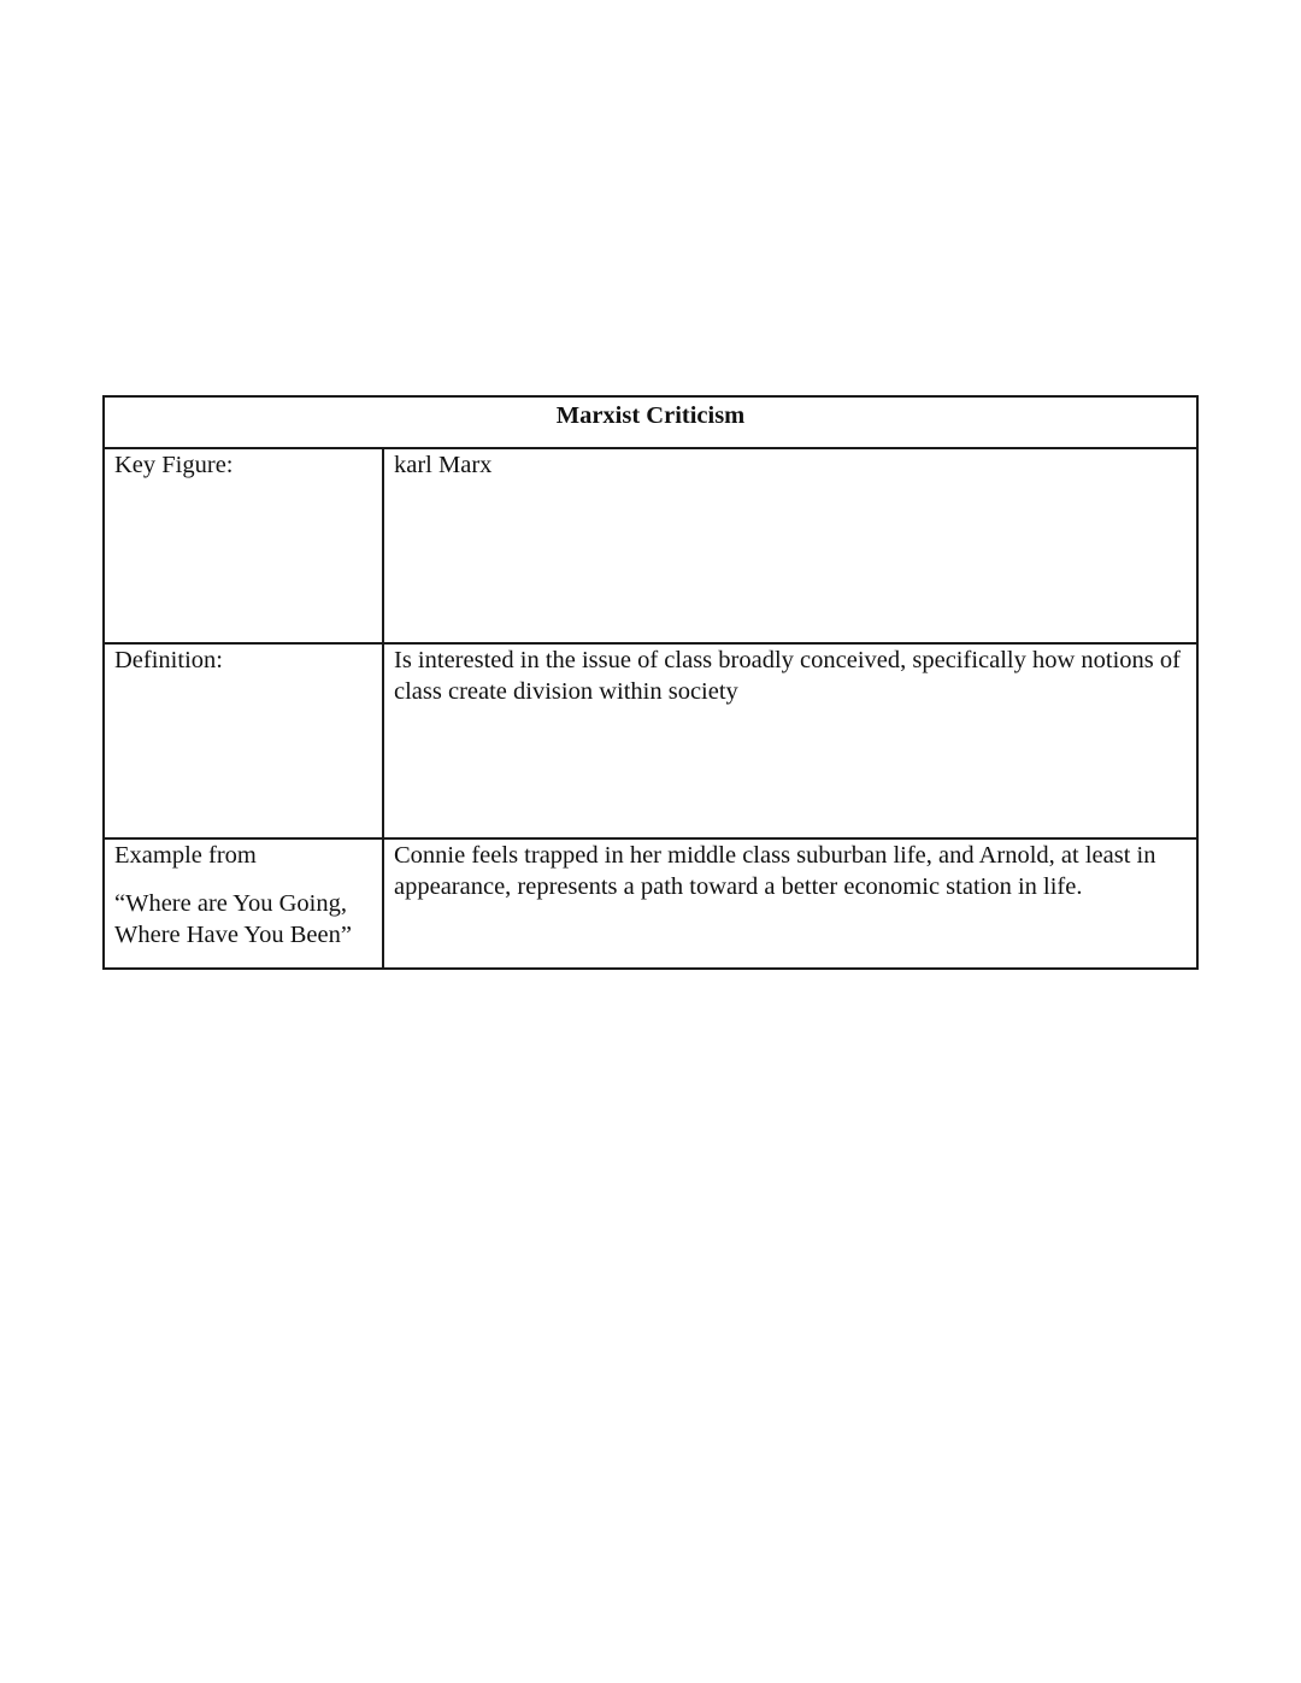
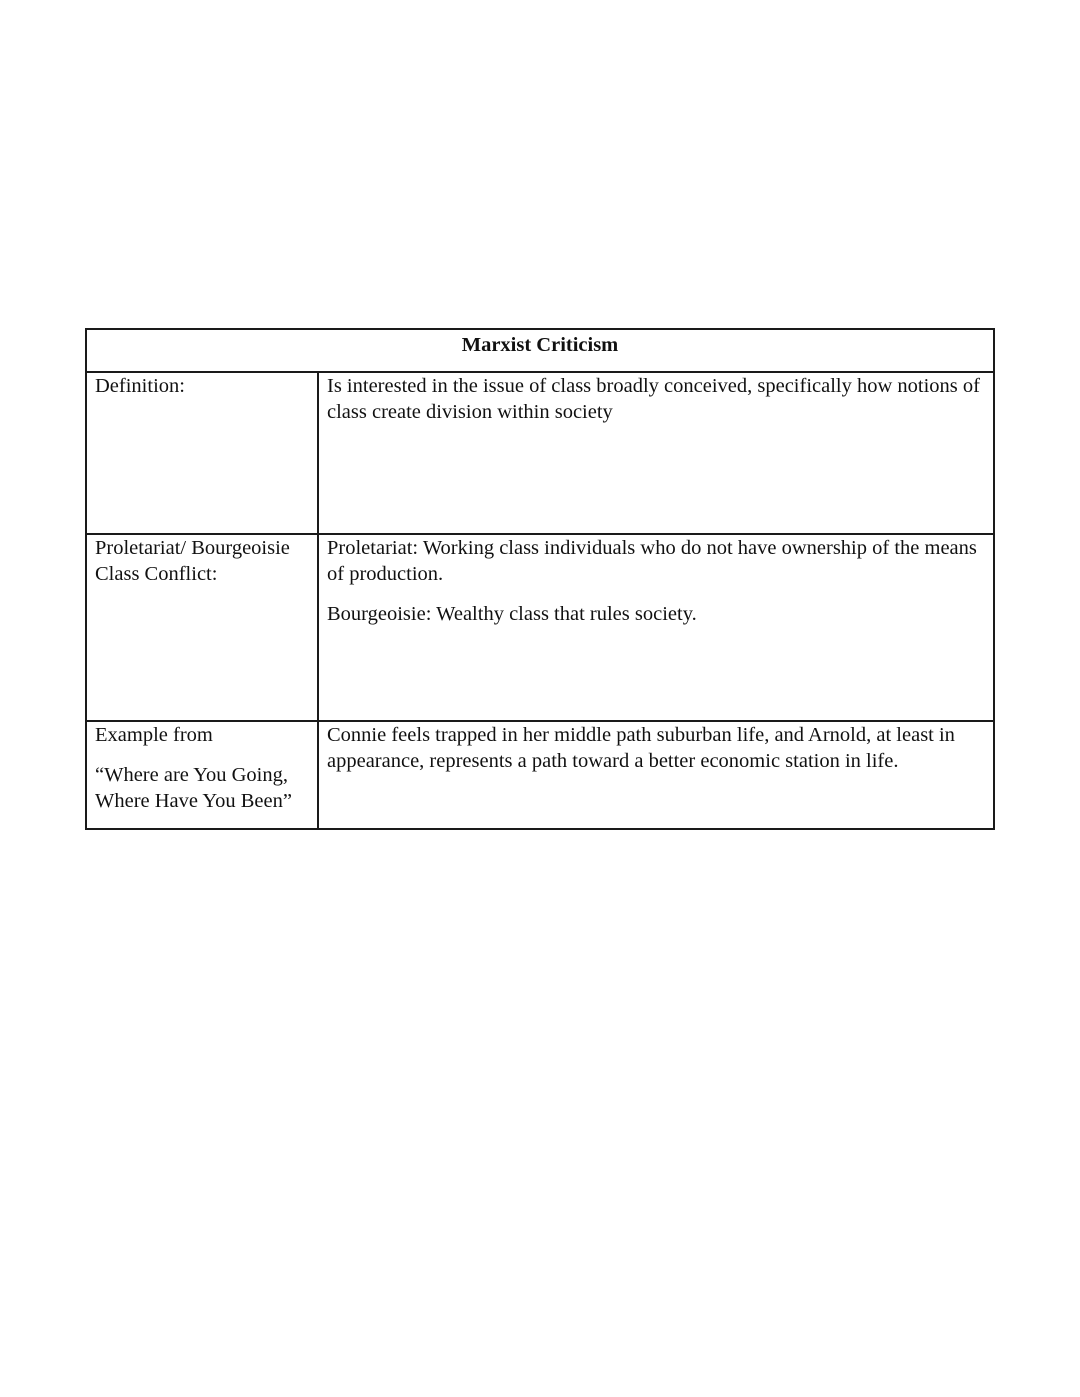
  Marxist Criticism
- Key Figure:	karl Marx
  Definition:	Is interested in the issue of class broadly conceived, specifically how notions of class create division within society
+ Proletariat/ Bourgeoisie Class Conflict:	Proletariat: Working class individuals who do not have ownership of the means of production. Bourgeoisie: Wealthy class that rules society.
- Example from “Where are You Going, Where Have You Been”	Connie feels trapped in her middle class suburban life, and Arnold, at least in appearance, represents a path toward a better economic station in life.
+ Example from “Where are You Going, Where Have You Been”	Connie feels trapped in her middle path suburban life, and Arnold, at least in appearance, represents a path toward a better economic station in life.
